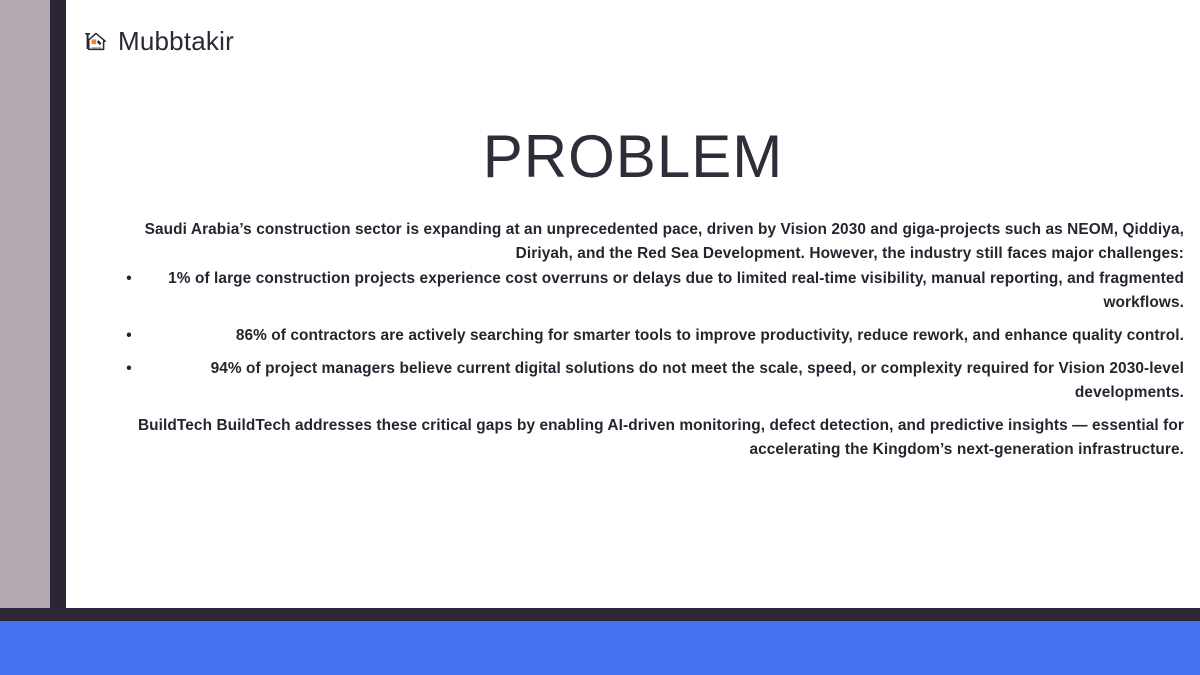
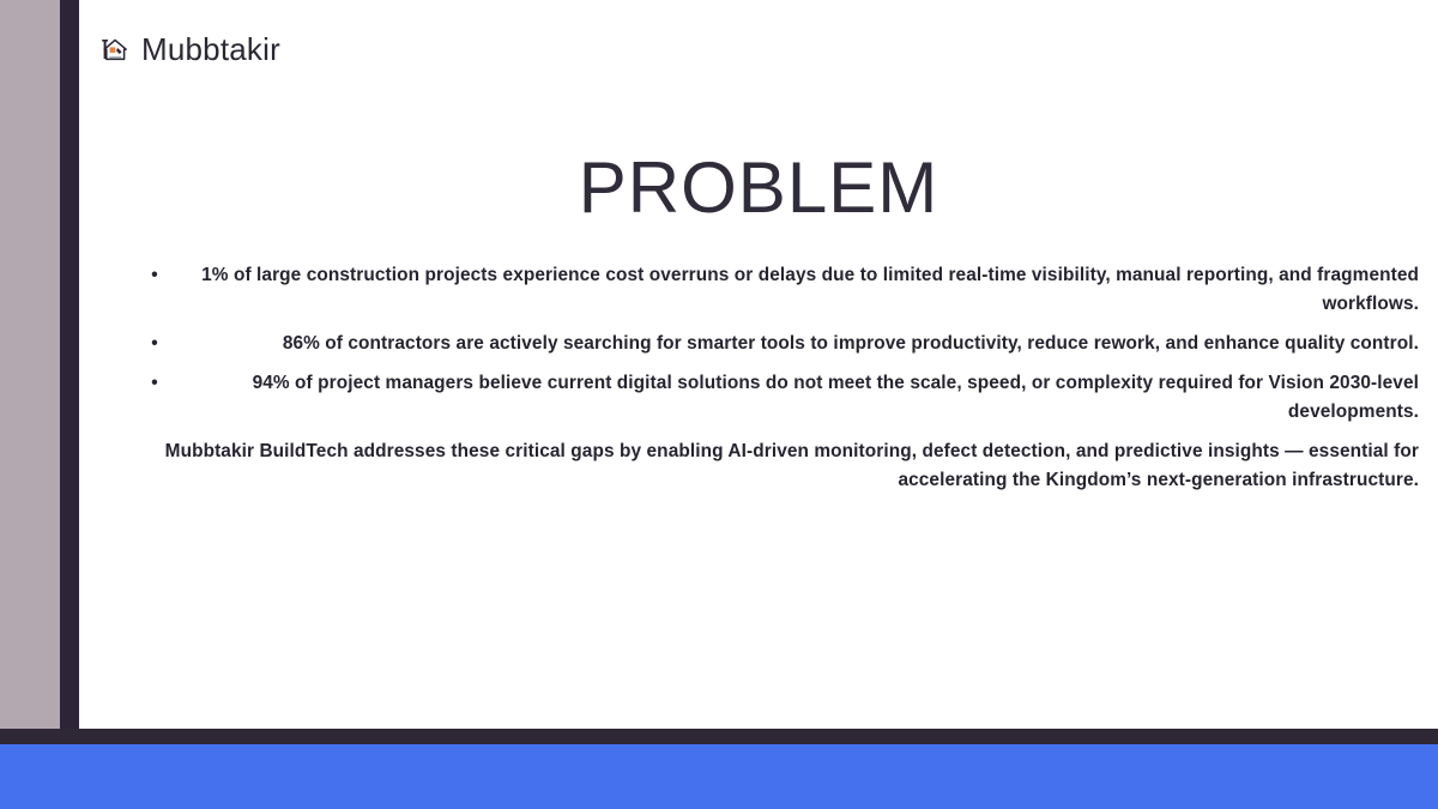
  Mubbtakir
  PROBLEM
- Saudi Arabia’s construction sector is expanding at an unprecedented pace, driven by Vision 2030 and giga-projects such as NEOM, Qiddiya, Diriyah, and the Red Sea Development. However, the industry still faces major challenges:
  •
  1% of large construction projects experience cost overruns or delays due to limited real-time visibility, manual reporting, and fragmented workflows.
  •
  86% of contractors are actively searching for smarter tools to improve productivity, reduce rework, and enhance quality control.
  •
  94% of project managers believe current digital solutions do not meet the scale, speed, or complexity required for Vision 2030-level developments.
- BuildTech BuildTech addresses these critical gaps by enabling AI-driven monitoring, defect detection, and predictive insights — essential for accelerating the Kingdom’s next-generation infrastructure.
+ Mubbtakir BuildTech addresses these critical gaps by enabling AI-driven monitoring, defect detection, and predictive insights — essential for accelerating the Kingdom’s next-generation infrastructure.
